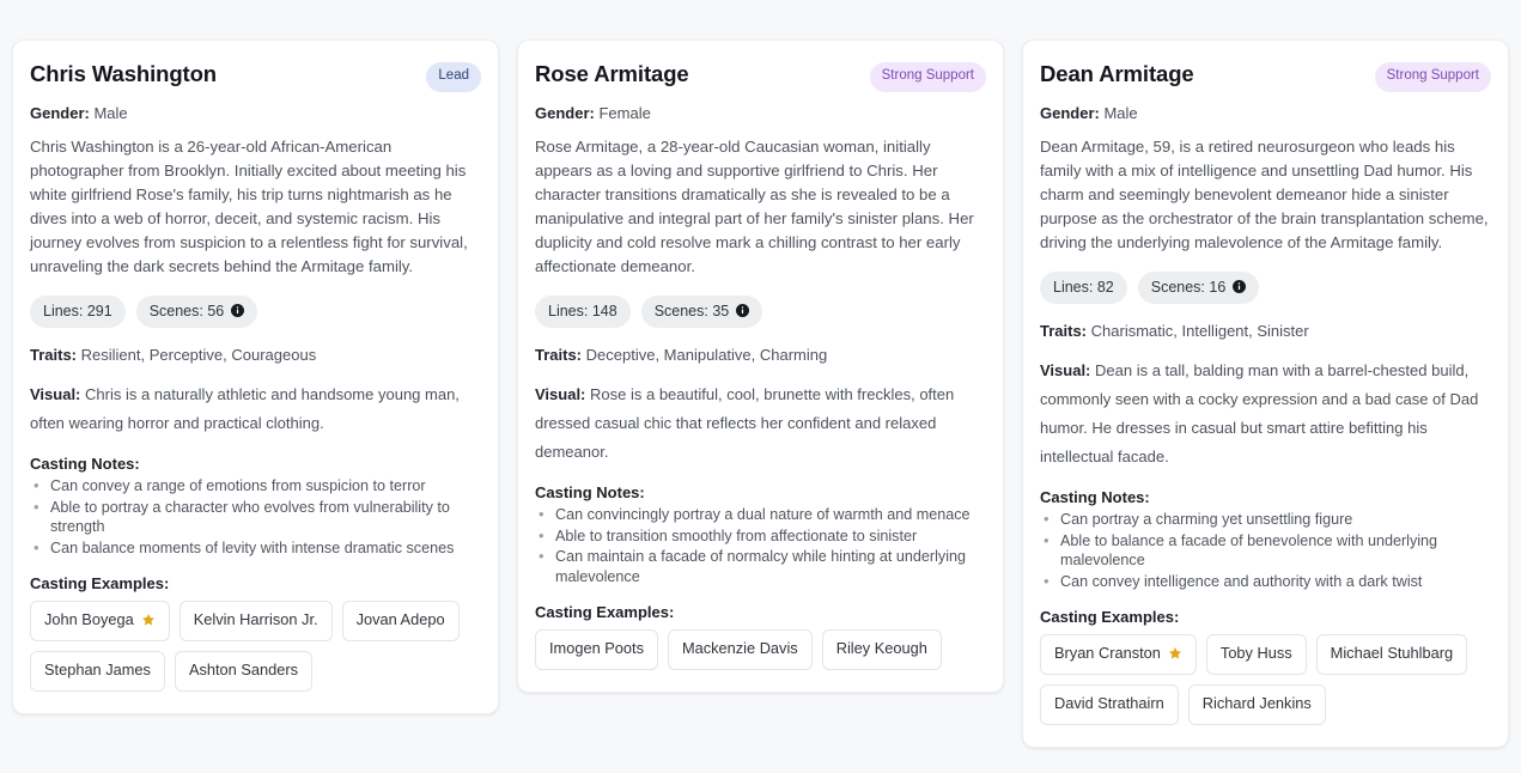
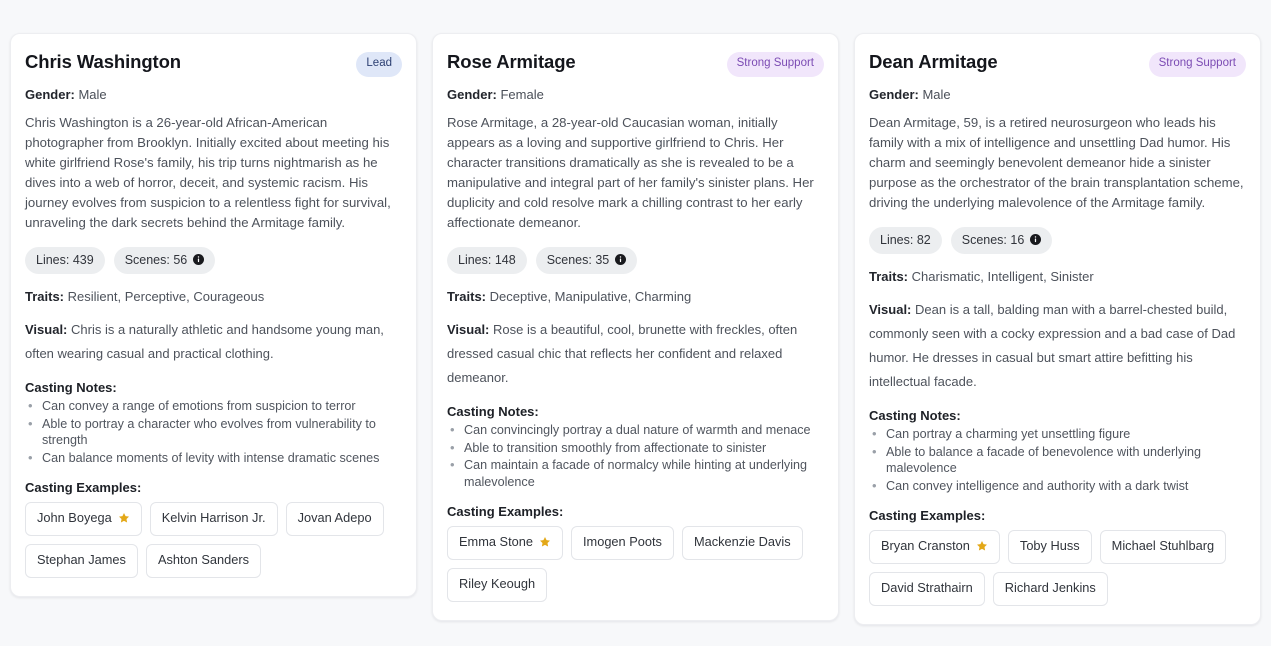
  Chris Washington
  Lead
  Gender: Male
  Chris Washington is a 26-year-old African-American photographer from Brooklyn. Initially excited about meeting his white girlfriend Rose's family, his trip turns nightmarish as he dives into a web of horror, deceit, and systemic racism. His journey evolves from suspicion to a relentless fight for survival, unraveling the dark secrets behind the Armitage family.
- Lines: 291
+ Lines: 439
  Scenes: 56
  Traits: Resilient, Perceptive, Courageous
- Visual: Chris is a naturally athletic and handsome young man, often wearing horror and practical clothing.
+ Visual: Chris is a naturally athletic and handsome young man, often wearing casual and practical clothing.
  Casting Notes:
  Can convey a range of emotions from suspicion to terror
  Able to portray a character who evolves from vulnerability to strength
  Can balance moments of levity with intense dramatic scenes
  Casting Examples:
  John Boyega
  Kelvin Harrison Jr.
  Jovan Adepo
  Stephan James
  Ashton Sanders
  Rose Armitage
  Strong Support
  Gender: Female
  Rose Armitage, a 28-year-old Caucasian woman, initially appears as a loving and supportive girlfriend to Chris. Her character transitions dramatically as she is revealed to be a manipulative and integral part of her family's sinister plans. Her duplicity and cold resolve mark a chilling contrast to her early affectionate demeanor.
  Lines: 148
  Scenes: 35
  Traits: Deceptive, Manipulative, Charming
  Visual: Rose is a beautiful, cool, brunette with freckles, often dressed casual chic that reflects her confident and relaxed demeanor.
  Casting Notes:
  Can convincingly portray a dual nature of warmth and menace
  Able to transition smoothly from affectionate to sinister
  Can maintain a facade of normalcy while hinting at underlying malevolence
  Casting Examples:
+ Emma Stone
  Imogen Poots
  Mackenzie Davis
  Riley Keough
  Dean Armitage
  Strong Support
  Gender: Male
  Dean Armitage, 59, is a retired neurosurgeon who leads his family with a mix of intelligence and unsettling Dad humor. His charm and seemingly benevolent demeanor hide a sinister purpose as the orchestrator of the brain transplantation scheme, driving the underlying malevolence of the Armitage family.
  Lines: 82
  Scenes: 16
  Traits: Charismatic, Intelligent, Sinister
  Visual: Dean is a tall, balding man with a barrel-chested build, commonly seen with a cocky expression and a bad case of Dad humor. He dresses in casual but smart attire befitting his intellectual facade.
  Casting Notes:
  Can portray a charming yet unsettling figure
  Able to balance a facade of benevolence with underlying malevolence
  Can convey intelligence and authority with a dark twist
  Casting Examples:
  Bryan Cranston
  Toby Huss
  Michael Stuhlbarg
  David Strathairn
  Richard Jenkins
